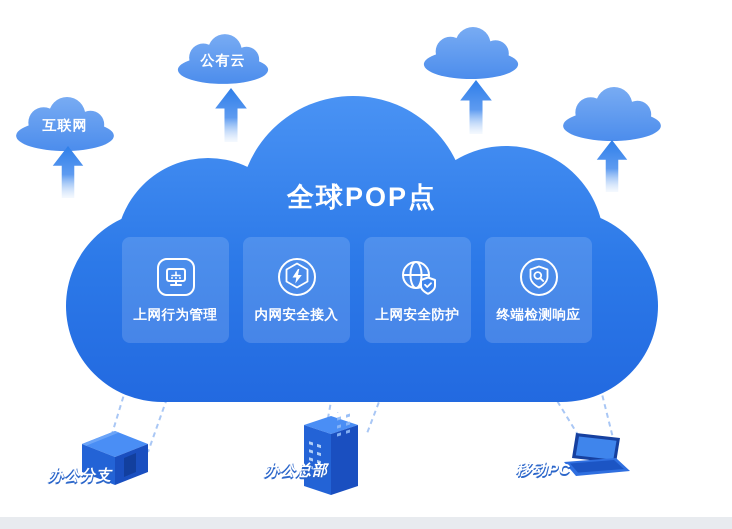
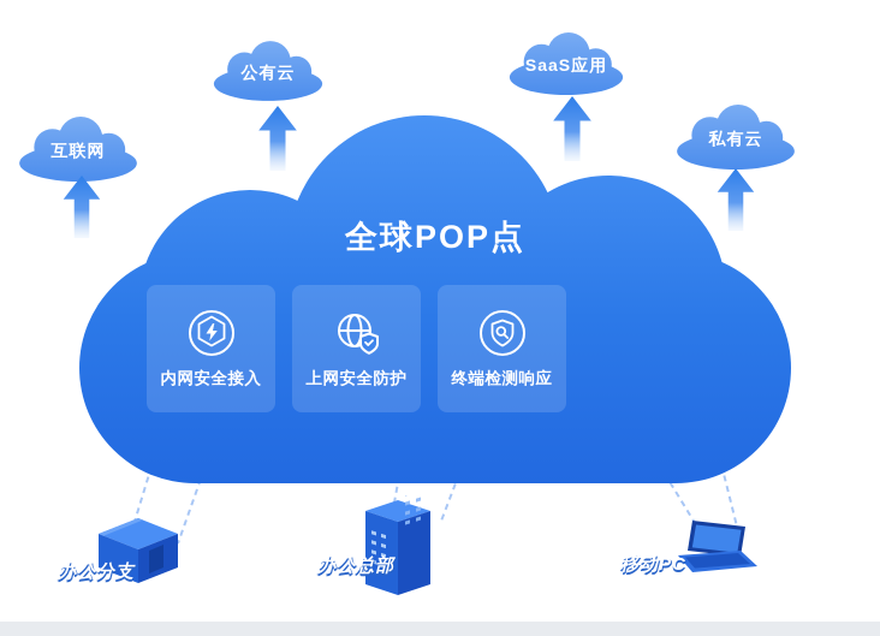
  互联网
  公有云
+ SaaS应用
+ 私有云
  全球POP点
- 上网行为管理
  内网安全接入
  上网安全防护
  终端检测响应
  办公分支
  办公总部
  移动PC
